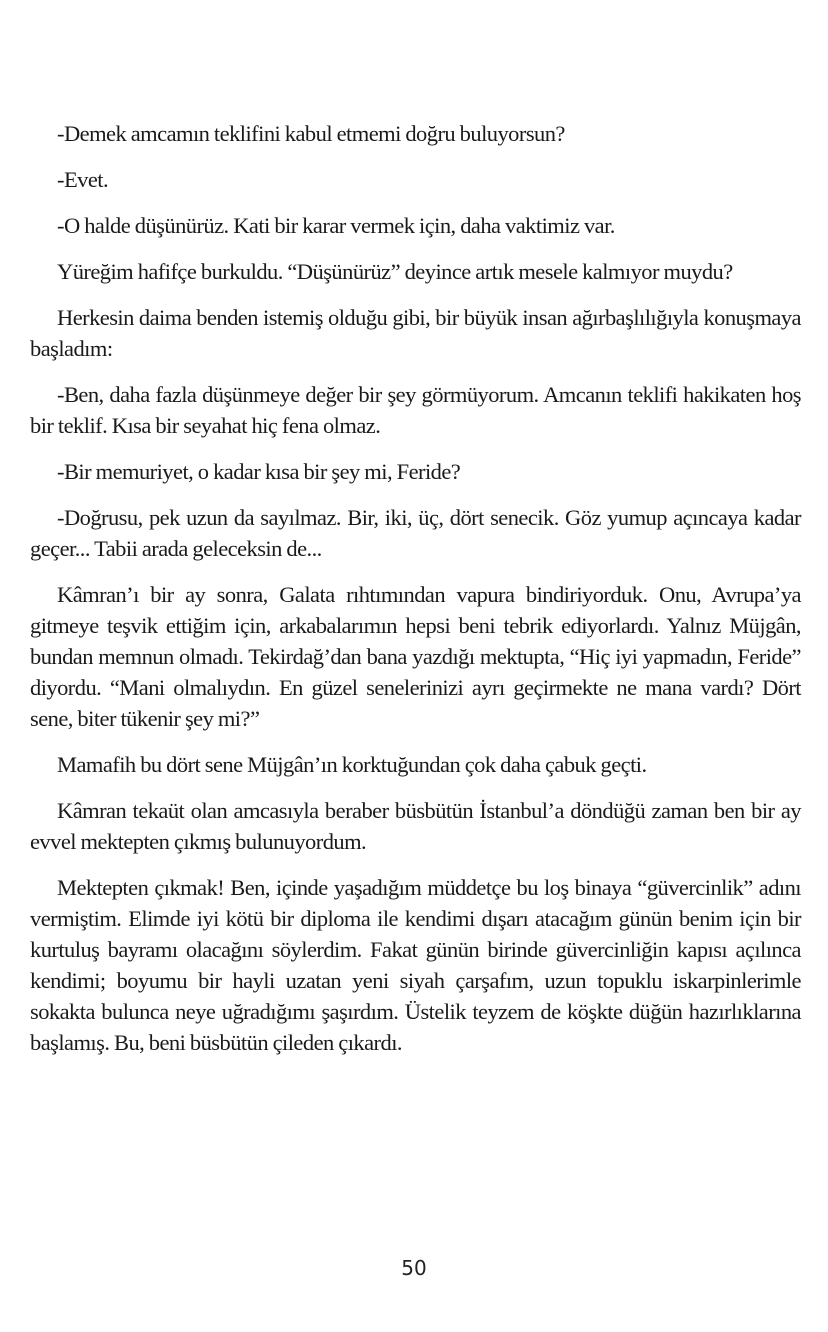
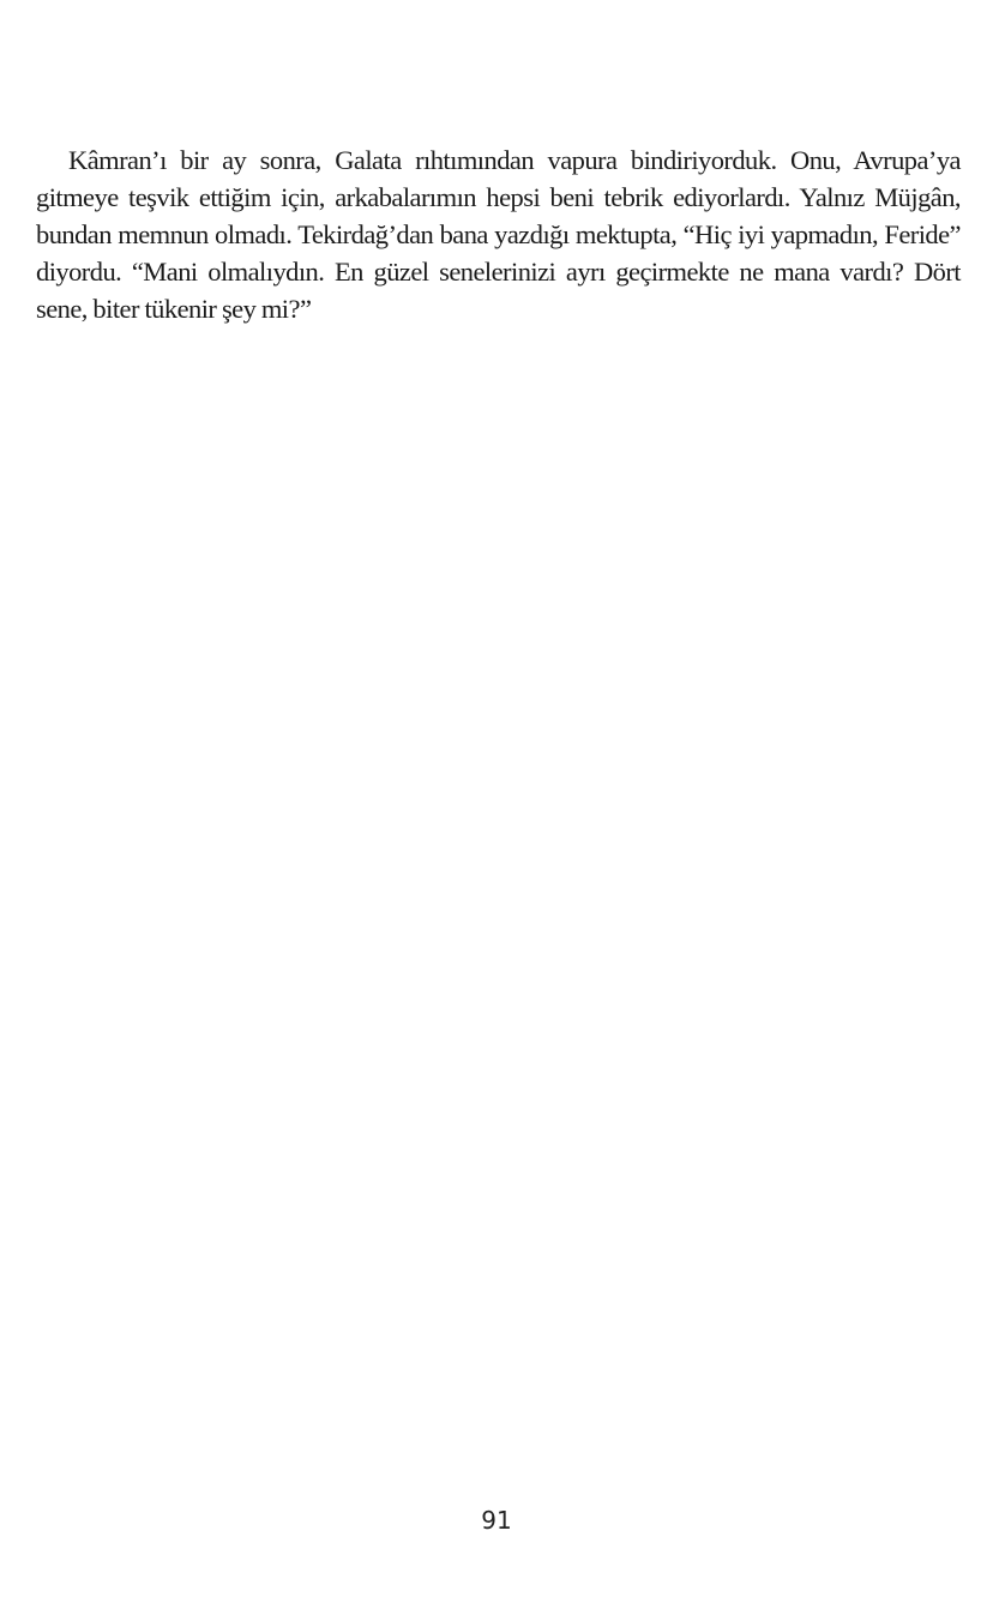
- -Demek amcamın teklifini kabul etmemi doğru buluyorsun?
- -Evet.
- -O halde düşünürüz. Kati bir karar vermek için, daha vaktimiz var.
- Yüreğim hafifçe burkuldu. “Düşünürüz” deyince artık mesele kalmıyor muydu?
- Herkesin daima benden istemiş olduğu gibi, bir büyük insan ağırbaşlılığıyla konuşmaya başladım:
- -Ben, daha fazla düşünmeye değer bir şey görmüyorum. Amcanın teklifi hakikaten hoş bir teklif. Kısa bir seyahat hiç fena olmaz.
- -Bir memuriyet, o kadar kısa bir şey mi, Feride?
- -Doğrusu, pek uzun da sayılmaz. Bir, iki, üç, dört senecik. Göz yumup açıncaya kadar geçer... Tabii arada geleceksin de...
  Kâmran’ı bir ay sonra, Galata rıhtımından vapura bindiriyorduk. Onu, Avrupa’ya gitmeye teşvik ettiğim için, arkabalarımın hepsi beni tebrik ediyorlardı. Yalnız Müjgân, bundan memnun olmadı. Tekirdağ’dan bana yazdığı mektupta, “Hiç iyi yapmadın, Feride” diyordu. “Mani olmalıydın. En güzel senelerinizi ayrı geçirmekte ne mana vardı? Dört sene, biter tükenir şey mi?”
- Mamafih bu dört sene Müjgân’ın korktuğundan çok daha çabuk geçti.
- Kâmran tekaüt olan amcasıyla beraber büsbütün İstanbul’a döndüğü zaman ben bir ay evvel mektepten çıkmış bulunuyordum.
- Mektepten çıkmak! Ben, içinde yaşadığım müddetçe bu loş binaya “güvercinlik” adını vermiştim. Elimde iyi kötü bir diploma ile kendimi dışarı atacağım günün benim için bir kurtuluş bayramı olacağını söylerdim. Fakat günün birinde güvercinliğin kapısı açılınca kendimi; boyumu bir hayli uzatan yeni siyah çarşafım, uzun topuklu iskarpinlerimle sokakta bulunca neye uğradığımı şaşırdım. Üstelik teyzem de köşkte düğün hazırlıklarına başlamış. Bu, beni büsbütün çileden çıkardı.
- 50
+ 91
